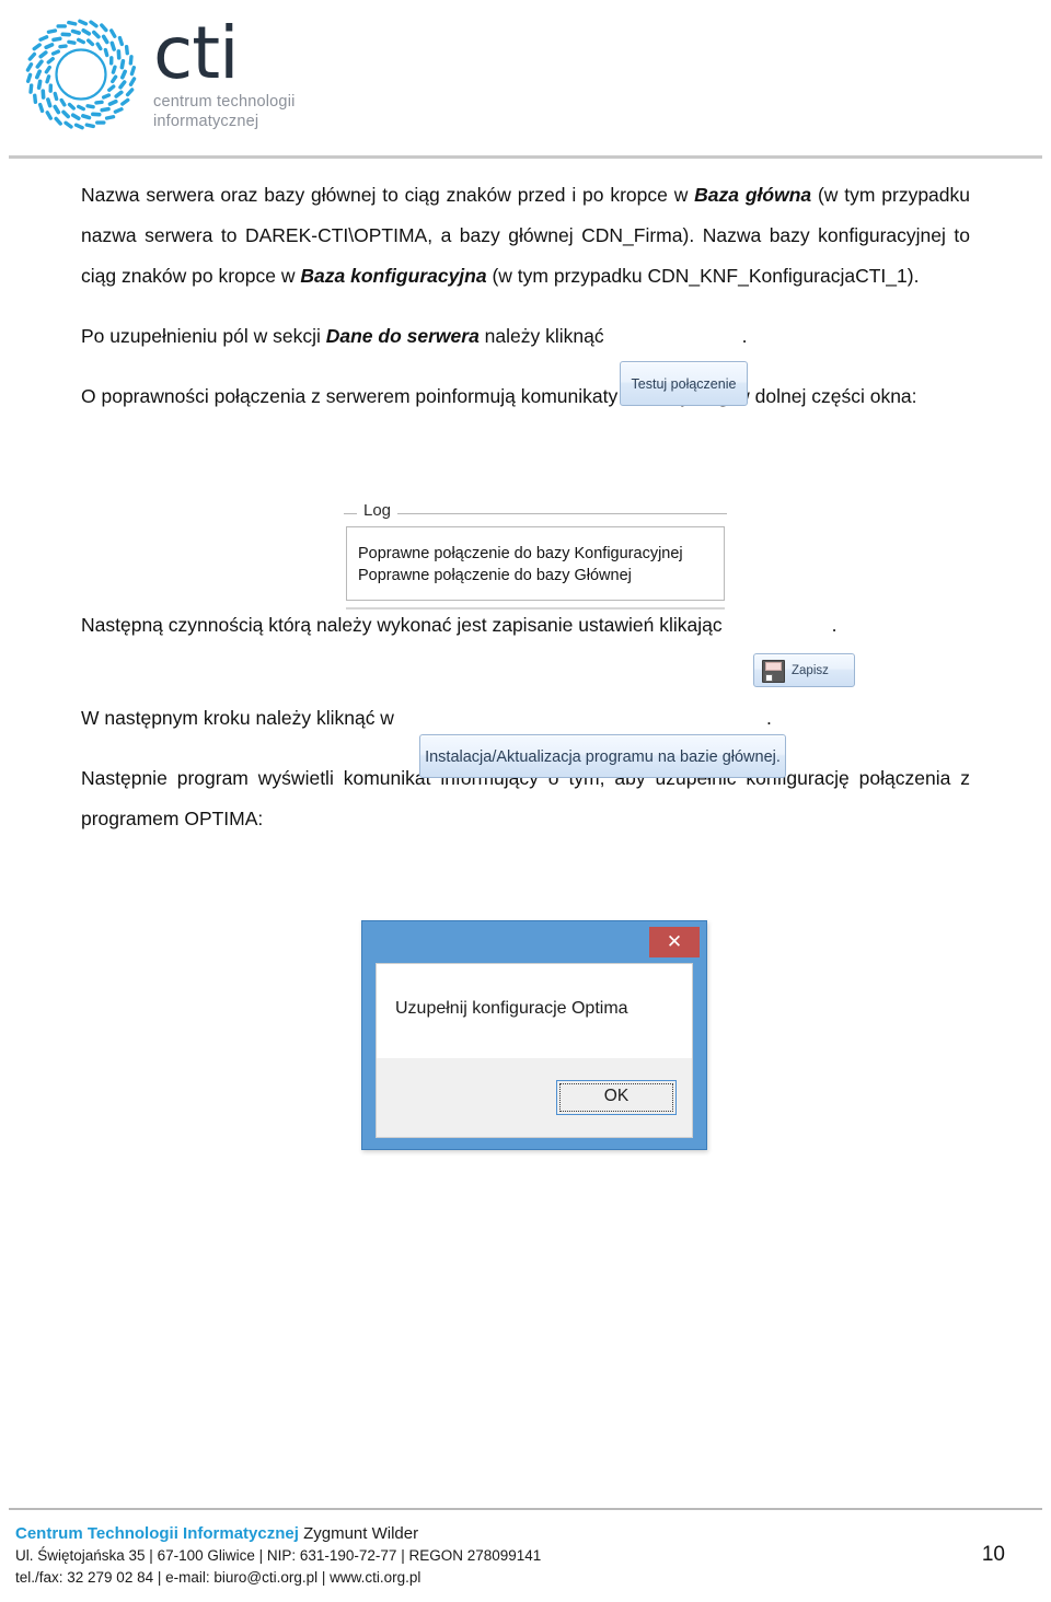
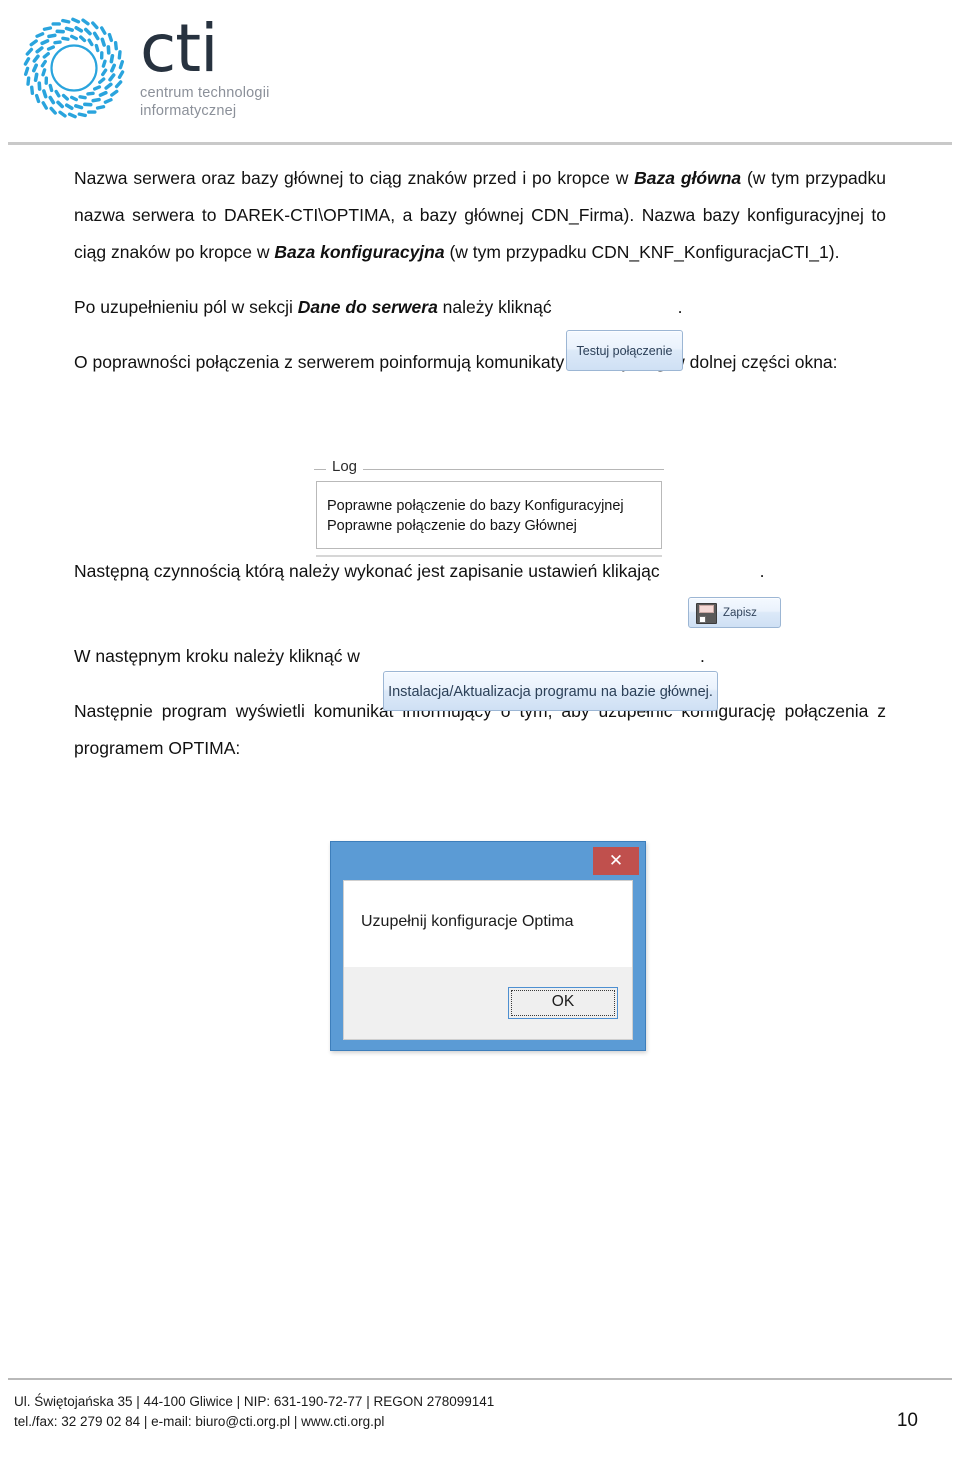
  cti
  centrum technologii
  informatycznej
  Nazwa serwera oraz bazy głównej to ciąg znaków przed i po kropce w Baza główna (w tym przypadku nazwa serwera to DAREK-CTI\OPTIMA, a bazy głównej CDN_Firma). Nazwa bazy konfiguracyjnej to ciąg znaków po kropce w Baza konfiguracyjna (w tym przypadku CDN_KNF_KonfiguracjaCTI_1).
  Po uzupełnieniu pól w sekcji Dane do serwera należy kliknąć .
  O poprawności połączenia z serwerem poinformują komunikaty dolnej części okna:
  Następną czynnością którą należy wykonać jest zapisanie ustawień klikając .
  W następnym kroku należy kliknąć w .
  Testuj połączenie
  Log
  Poprawne połączenie do bazy Konfiguracyjnej
  Poprawne połączenie do bazy Głównej
  Zapisz
  Instalacja/Aktualizacja programu na bazie głównej.
  ✕
  Uzupełnij konfiguracje Optima
  OK
- Centrum Technologii Informatycznej Zygmunt Wilder
- Ul. Świętojańska 35 | 67-100 Gliwice | NIP: 631-190-72-77 | REGON 278099141
+ Ul. Świętojańska 35 | 44-100 Gliwice | NIP: 631-190-72-77 | REGON 278099141
  tel./fax: 32 279 02 84 | e-mail: biuro@cti.org.pl | www.cti.org.pl
  10
